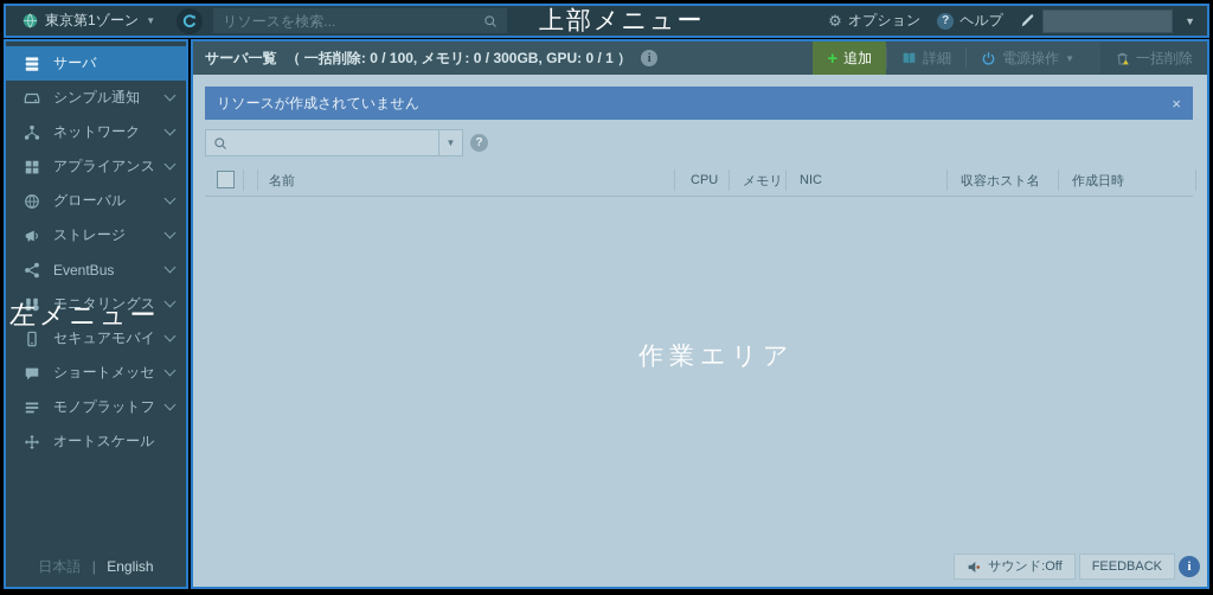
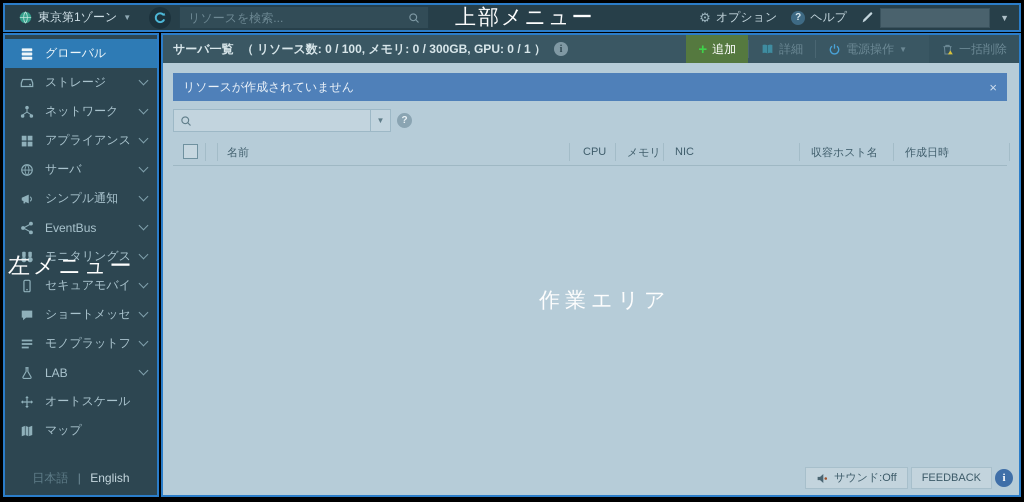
  東京第1ゾーン
  ▼
  リソースを検索...
  ⚙
  オプション
  ?
  ヘルプ
  ▼
  上部メニュー
- サーバ
+ グローバル
- シンプル通知
+ ストレージ
  ネットワーク
  アプライアンス
- グローバル
+ サーバ
- ストレージ
+ シンプル通知
  EventBus
  モニタリングス
  セキュアモバイ
  ショートメッセ
  モノプラットフ
+ LAB
  オートスケール
+ マップ
  日本語 | English
  左メニュー
  サーバ一覧
- （ 一括削除: 0 / 100, メモリ: 0 / 300GB, GPU: 0 / 1 ）
+ （ リソース数: 0 / 100, メモリ: 0 / 300GB, GPU: 0 / 1 ）
  i
  +
  追加
  詳細
  電源操作
  ▼
  一括削除
  リソースが作成されていません
  ×
  ▼
  ?
  名前
  CPU
  メモリ
  NIC
  収容ホスト名
  作成日時
  作業エリア
  サウンド:Off
  FEEDBACK
  i
